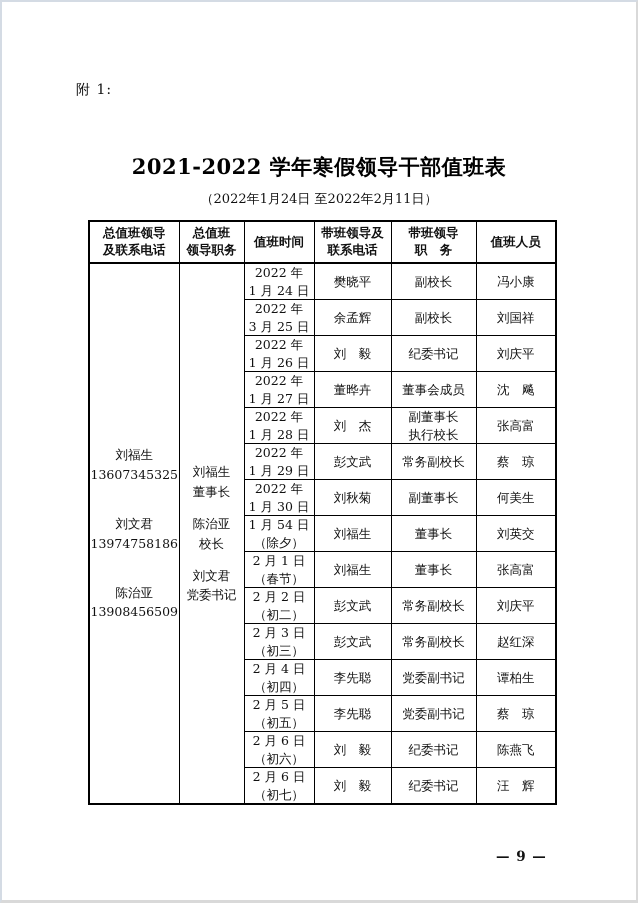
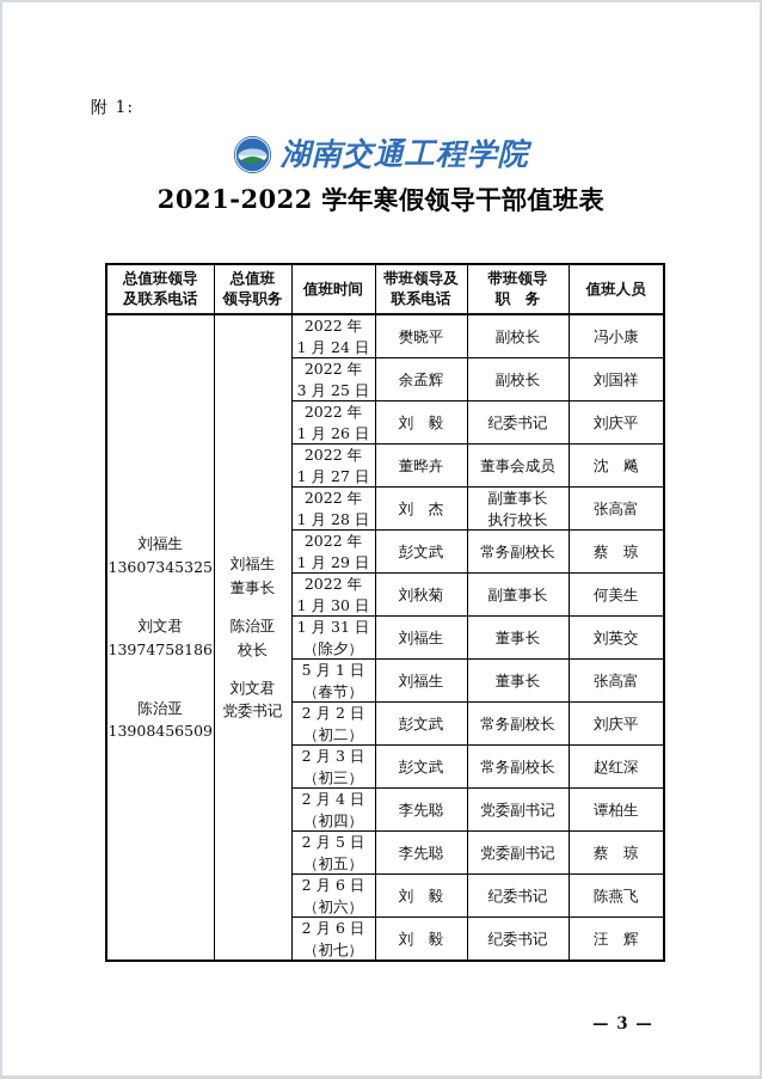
  附 1:
+ 湖南交通工程学院
  2021-2022 学年寒假领导干部值班表
- （2022年1月24日 至2022年2月11日）
  总值班领导 及联系电话	总值班 领导职务	值班时间	带班领导及 联系电话	带班领导 职 务	值班人员
  刘福生 13607345325 刘文君 13974758186 陈治亚 13908456509	刘福生 董事长 陈治亚 校长 刘文君 党委书记	2022 年 1 月 24 日	樊晓平	副校长	冯小康
  2022 年 3 月 25 日	余孟辉	副校长	刘国祥
  2022 年 1 月 26 日	刘 毅	纪委书记	刘庆平
  2022 年 1 月 27 日	董晔卉	董事会成员	沈 飚
  2022 年 1 月 28 日	刘 杰	副董事长 执行校长	张高富
  2022 年 1 月 29 日	彭文武	常务副校长	蔡 琼
  2022 年 1 月 30 日	刘秋菊	副董事长	何美生
- 1 月 54 日 （除夕）	刘福生	董事长	刘英交
+ 1 月 31 日 （除夕）	刘福生	董事长	刘英交
- 2 月 1 日 （春节）	刘福生	董事长	张高富
+ 5 月 1 日 （春节）	刘福生	董事长	张高富
  2 月 2 日 （初二）	彭文武	常务副校长	刘庆平
  2 月 3 日 （初三）	彭文武	常务副校长	赵红深
  2 月 4 日 （初四）	李先聪	党委副书记	谭柏生
  2 月 5 日 （初五）	李先聪	党委副书记	蔡 琼
  2 月 6 日 （初六）	刘 毅	纪委书记	陈燕飞
  2 月 6 日 （初七）	刘 毅	纪委书记	汪 辉
- — 9 —
+ — 3 —
